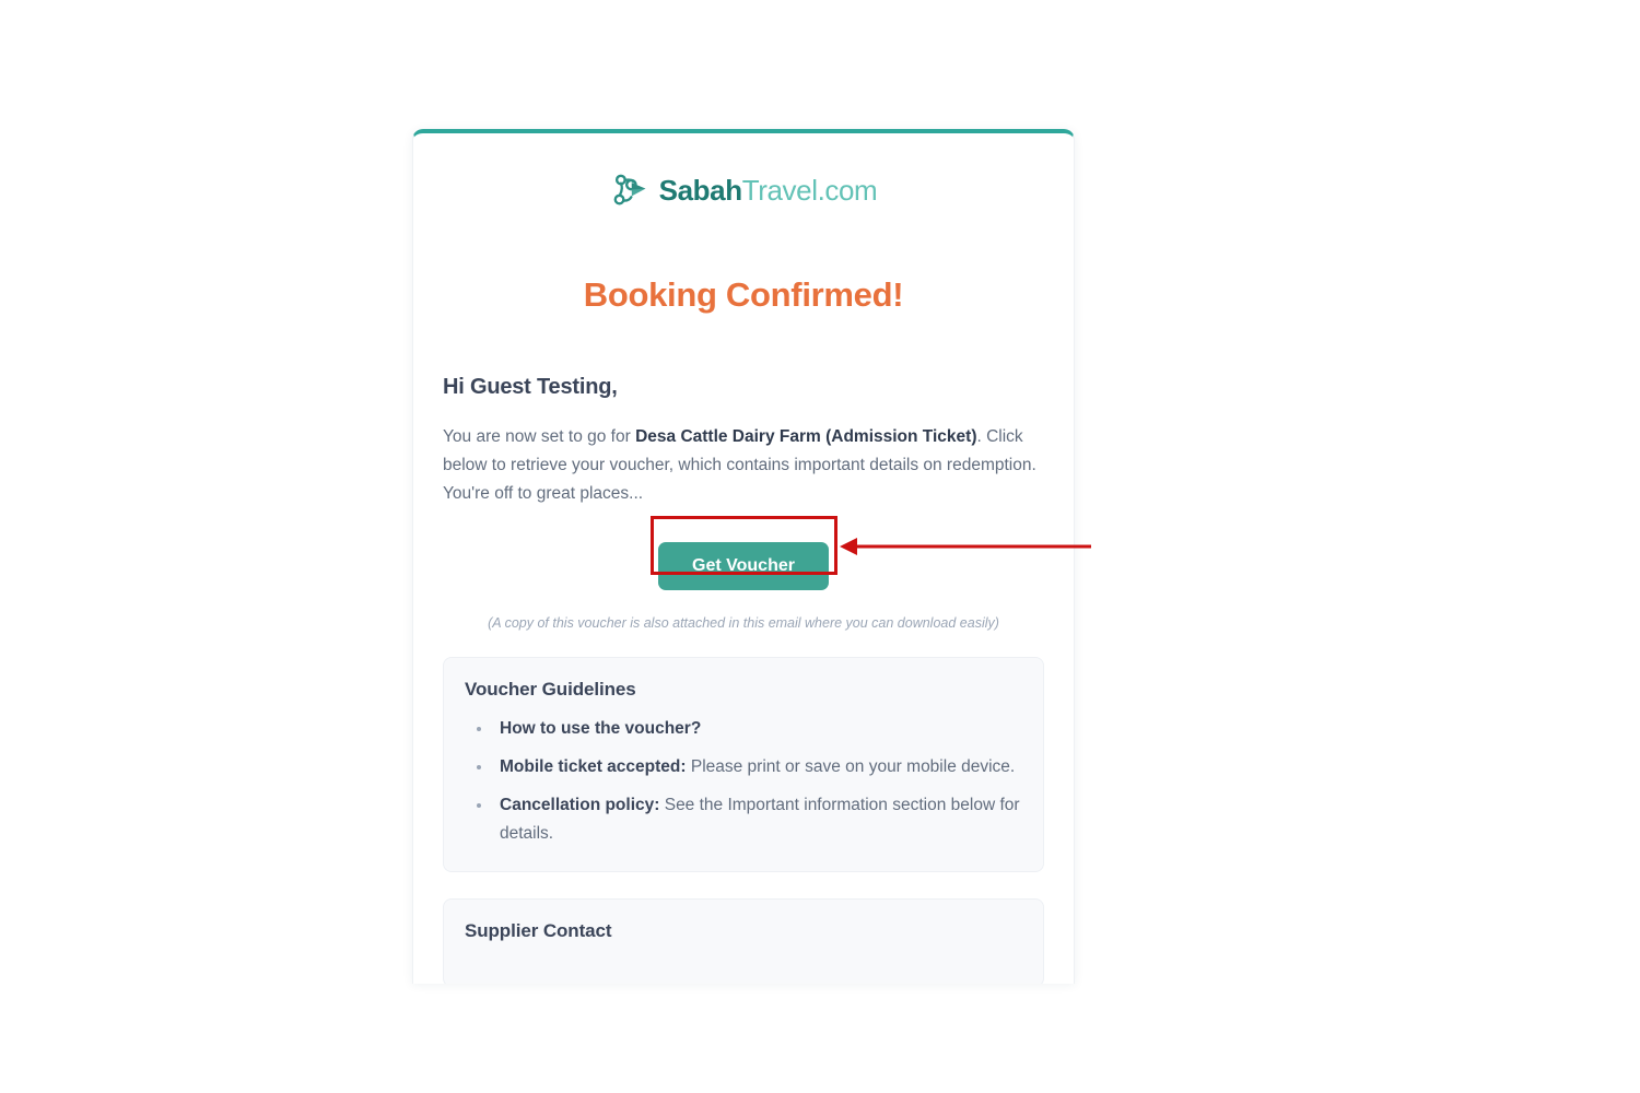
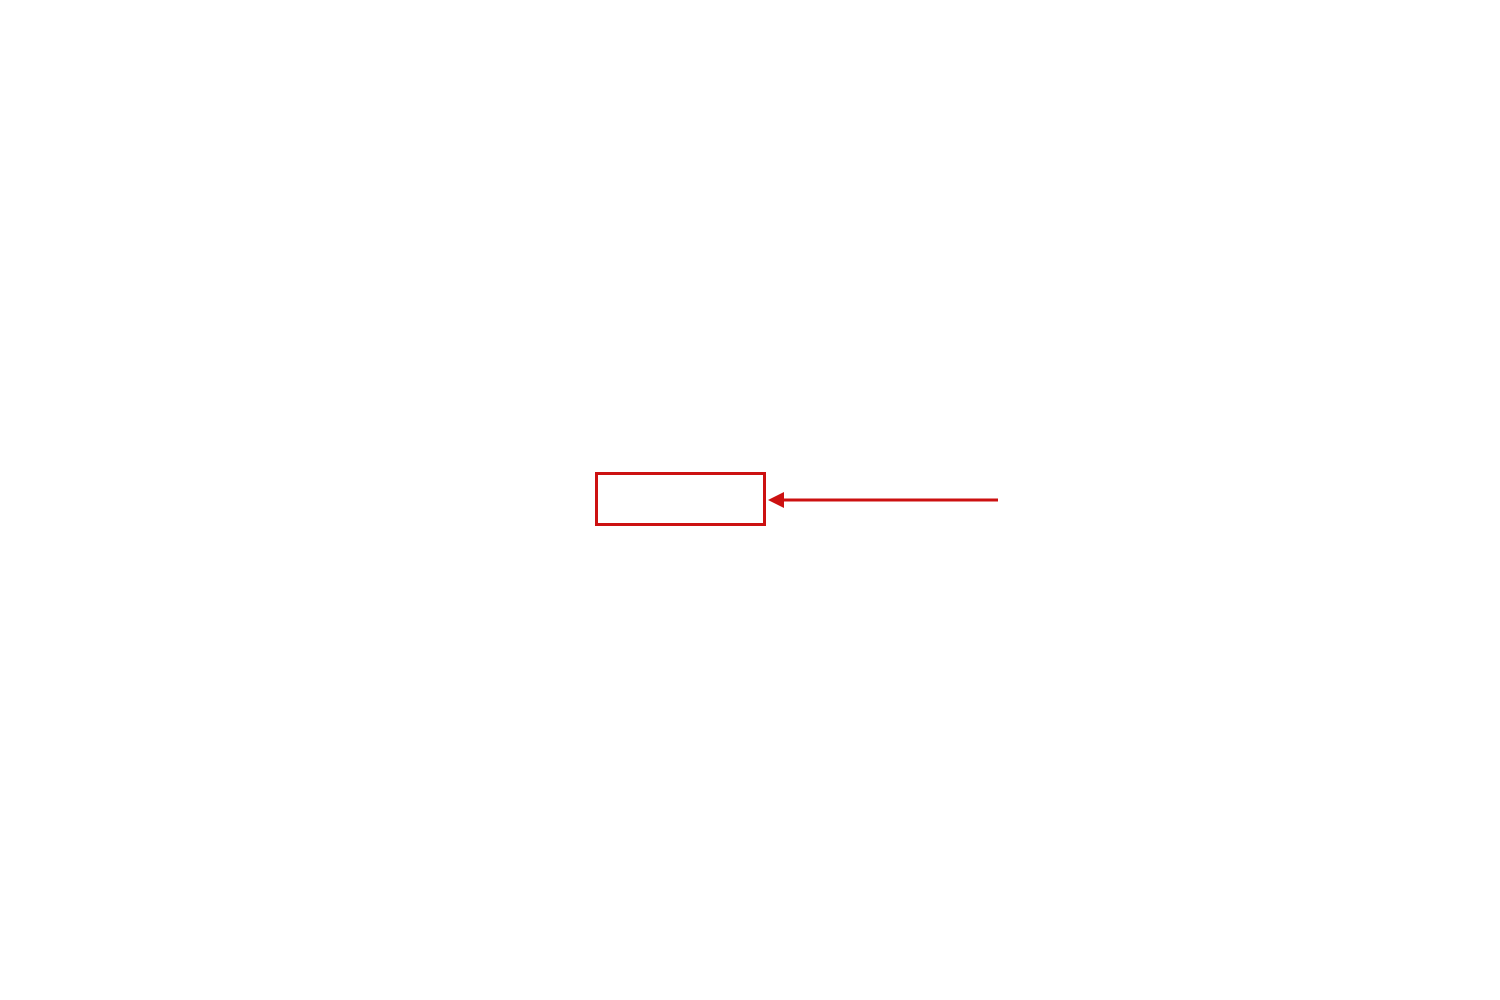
- SabahTravel.com
- Booking Confirmed!
- Hi Guest Testing,
- You are now set to go for Desa Cattle Dairy Farm (Admission Ticket). Click below to retrieve your voucher, which contains important details on redemption. You're off to great places...
- Get Voucher
- (A copy of this voucher is also attached in this email where you can download easily)
- Voucher Guidelines
- How to use the voucher?
- Mobile ticket accepted: Please print or save on your mobile device.
- Cancellation policy: See the Important information section below for details.
- Supplier Contact
